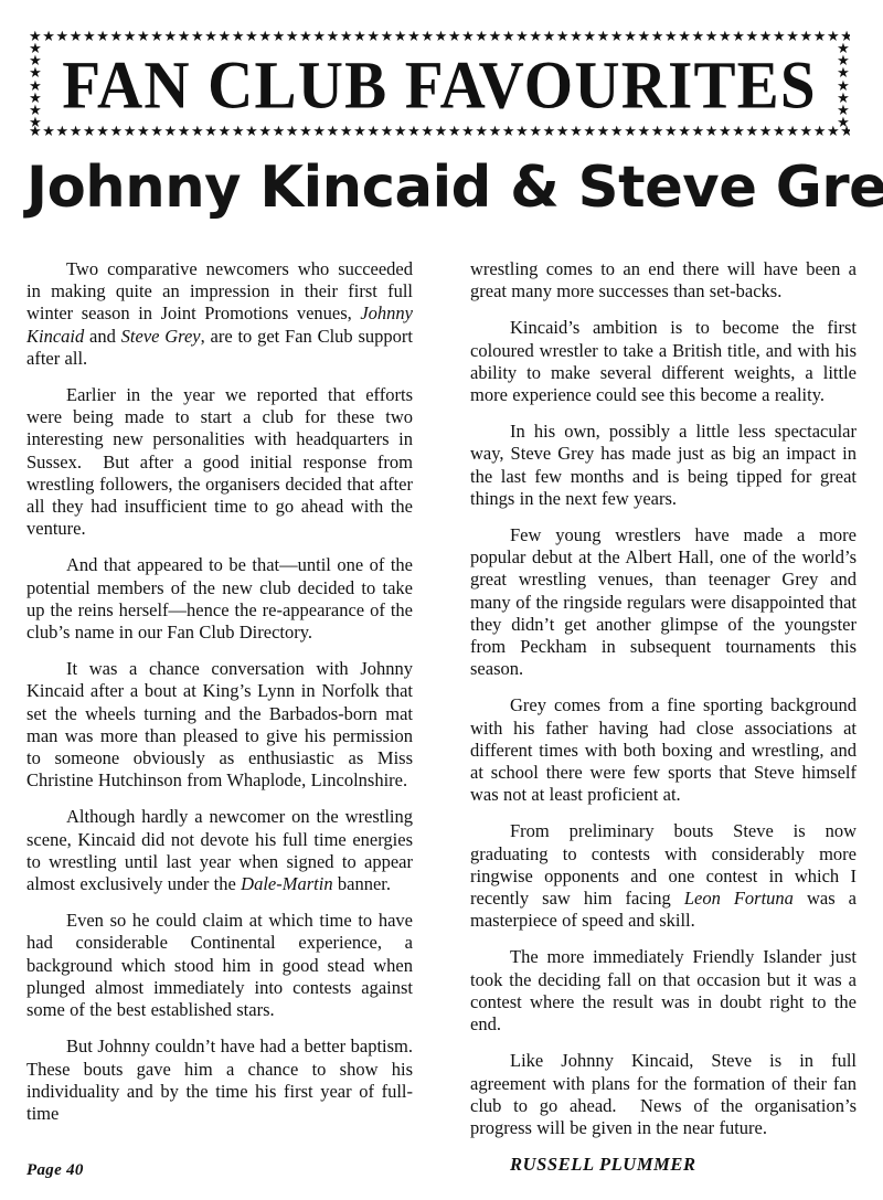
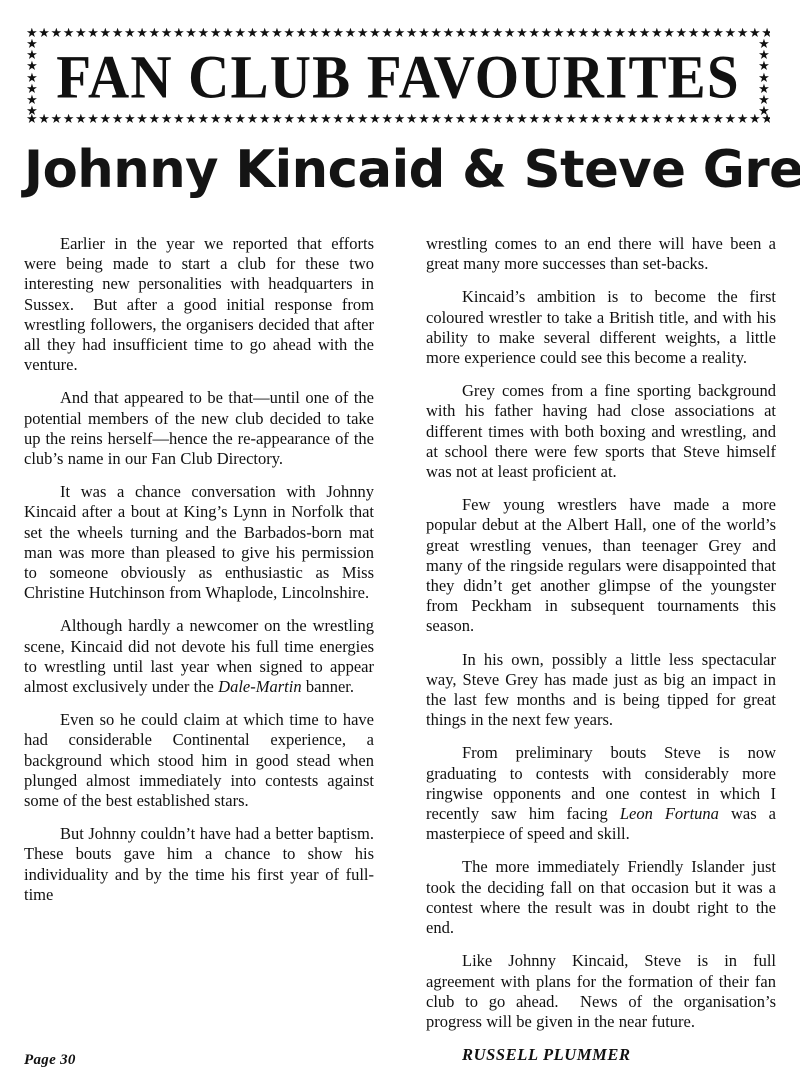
  ★★★★★★★
  ★★★★★★★
  FAN CLUB FAVOURITES
  Johnny Kincaid & Steve Gre
- Two comparative newcomers who succeeded in making quite an impression in their first full winter season in Joint Promotions venues, Johnny Kincaid and Steve Grey, are to get Fan Club support after all.
  Earlier in the year we reported that efforts were being made to start a club for these two interesting new personalities with headquarters in Sussex. But after a good initial response from wrestling followers, the organisers decided that after all they had insufficient time to go ahead with the venture.
  And that appeared to be that—until one of the potential members of the new club decided to take up the reins herself—hence the re-appearance of the club’s name in our Fan Club Directory.
  It was a chance conversation with Johnny Kincaid after a bout at King’s Lynn in Norfolk that set the wheels turning and the Barbados-born mat man was more than pleased to give his permission to someone obviously as enthusiastic as Miss Christine Hutchinson from Whaplode, Lincolnshire.
  Although hardly a newcomer on the wrestling scene, Kincaid did not devote his full time energies to wrestling until last year when signed to appear almost exclusively under the Dale-Martin banner.
  Even so he could claim at which time to have had considerable Continental experience, a background which stood him in good stead when plunged almost immediately into contests against some of the best established stars.
  But Johnny couldn’t have had a better baptism. These bouts gave him a chance to show his individuality and by the time his first year of full-time
  wrestling comes to an end there will have been a great many more successes than set-backs.
  Kincaid’s ambition is to become the first coloured wrestler to take a British title, and with his ability to make several different weights, a little more experience could see this become a reality.
- In his own, possibly a little less spectacular way, Steve Grey has made just as big an impact in the last few months and is being tipped for great things in the next few years.
+ Grey comes from a fine sporting background with his father having had close associations at different times with both boxing and wrestling, and at school there were few sports that Steve himself was not at least proficient at.
  Few young wrestlers have made a more popular debut at the Albert Hall, one of the world’s great wrestling venues, than teenager Grey and many of the ringside regulars were disappointed that they didn’t get another glimpse of the youngster from Peckham in subsequent tournaments this season.
- Grey comes from a fine sporting background with his father having had close associations at different times with both boxing and wrestling, and at school there were few sports that Steve himself was not at least proficient at.
+ In his own, possibly a little less spectacular way, Steve Grey has made just as big an impact in the last few months and is being tipped for great things in the next few years.
  From preliminary bouts Steve is now graduating to contests with considerably more ringwise opponents and one contest in which I recently saw him facing Leon Fortuna was a masterpiece of speed and skill.
  The more immediately Friendly Islander just took the deciding fall on that occasion but it was a contest where the result was in doubt right to the end.
  Like Johnny Kincaid, Steve is in full agreement with plans for the formation of their fan club to go ahead. News of the organisation’s progress will be given in the near future.
  RUSSELL PLUMMER
- Page 40
+ Page 30
